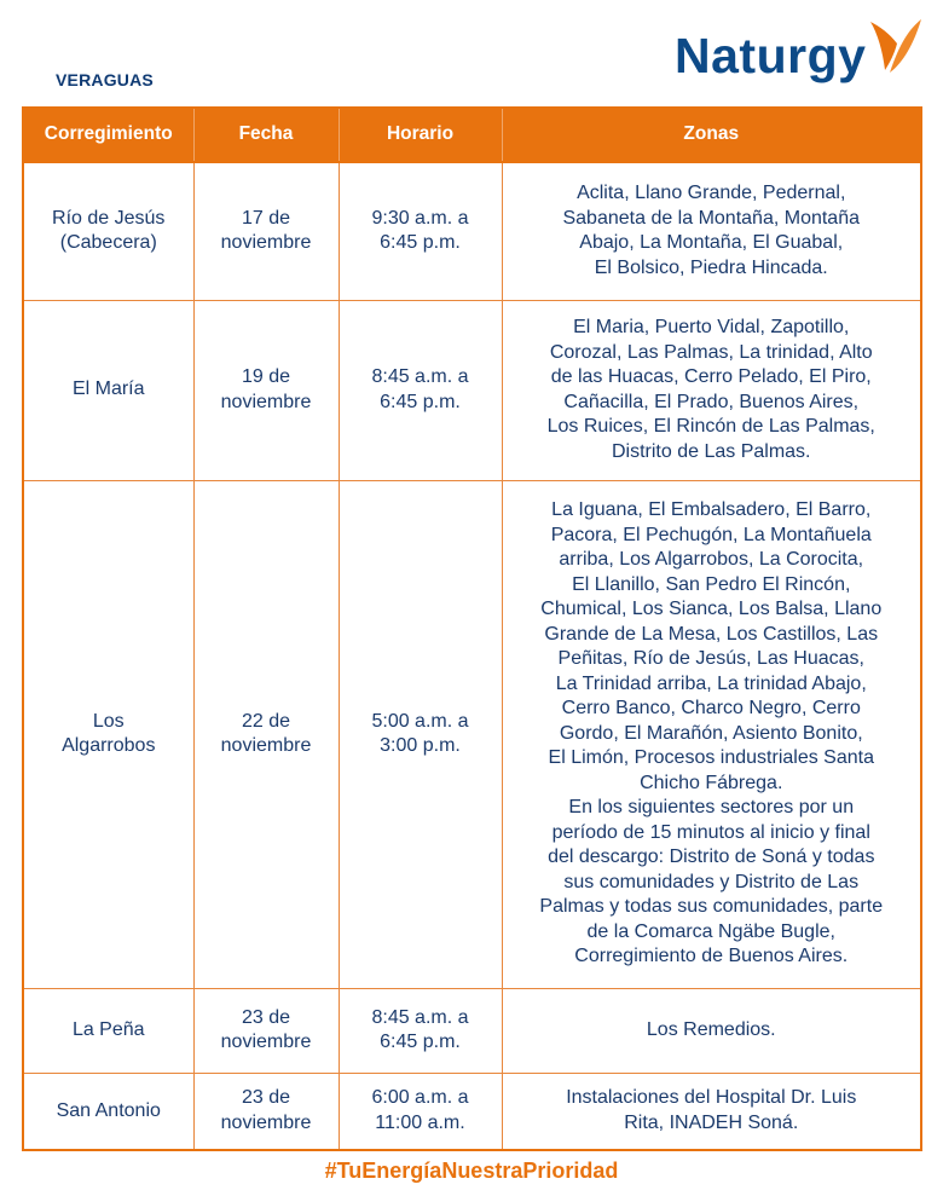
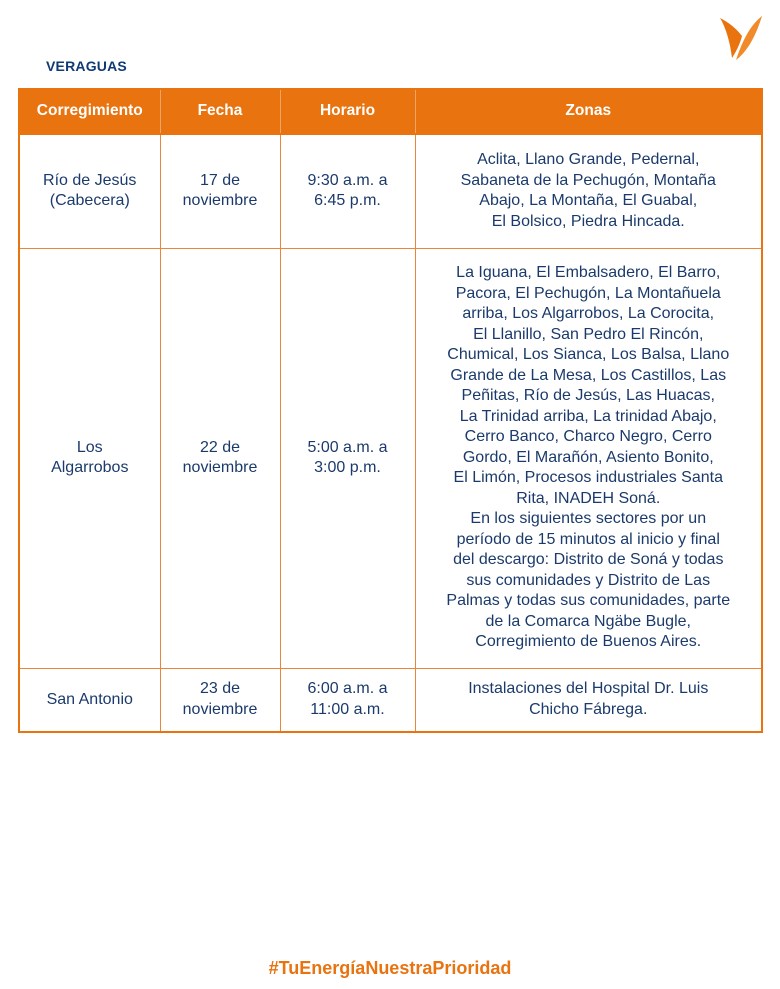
  VERAGUAS
- Naturgy
  Corregimiento	Fecha	Horario	Zonas
- Río de Jesús (Cabecera)	17 de noviembre	9:30 a.m. a 6:45 p.m.	Aclita, Llano Grande, Pedernal, Sabaneta de la Montaña, Montaña Abajo, La Montaña, El Guabal, El Bolsico, Piedra Hincada.
+ Río de Jesús (Cabecera)	17 de noviembre	9:30 a.m. a 6:45 p.m.	Aclita, Llano Grande, Pedernal, Sabaneta de la Pechugón, Montaña Abajo, La Montaña, El Guabal, El Bolsico, Piedra Hincada.
- El María	19 de noviembre	8:45 a.m. a 6:45 p.m.	El Maria, Puerto Vidal, Zapotillo, Corozal, Las Palmas, La trinidad, Alto de las Huacas, Cerro Pelado, El Piro, Cañacilla, El Prado, Buenos Aires, Los Ruices, El Rincón de Las Palmas, Distrito de Las Palmas.
- Los Algarrobos	22 de noviembre	5:00 a.m. a 3:00 p.m.	La Iguana, El Embalsadero, El Barro, Pacora, El Pechugón, La Montañuela arriba, Los Algarrobos, La Corocita, El Llanillo, San Pedro El Rincón, Chumical, Los Sianca, Los Balsa, Llano Grande de La Mesa, Los Castillos, Las Peñitas, Río de Jesús, Las Huacas, La Trinidad arriba, La trinidad Abajo, Cerro Banco, Charco Negro, Cerro Gordo, El Marañón, Asiento Bonito, El Limón, Procesos industriales Santa Chicho Fábrega. En los siguientes sectores por un período de 15 minutos al inicio y final del descargo: Distrito de Soná y todas sus comunidades y Distrito de Las Palmas y todas sus comunidades, parte de la Comarca Ngäbe Bugle, Corregimiento de Buenos Aires.
+ Los Algarrobos	22 de noviembre	5:00 a.m. a 3:00 p.m.	La Iguana, El Embalsadero, El Barro, Pacora, El Pechugón, La Montañuela arriba, Los Algarrobos, La Corocita, El Llanillo, San Pedro El Rincón, Chumical, Los Sianca, Los Balsa, Llano Grande de La Mesa, Los Castillos, Las Peñitas, Río de Jesús, Las Huacas, La Trinidad arriba, La trinidad Abajo, Cerro Banco, Charco Negro, Cerro Gordo, El Marañón, Asiento Bonito, El Limón, Procesos industriales Santa Rita, INADEH Soná. En los siguientes sectores por un período de 15 minutos al inicio y final del descargo: Distrito de Soná y todas sus comunidades y Distrito de Las Palmas y todas sus comunidades, parte de la Comarca Ngäbe Bugle, Corregimiento de Buenos Aires.
- La Peña	23 de noviembre	8:45 a.m. a 6:45 p.m.	Los Remedios.
- San Antonio	23 de noviembre	6:00 a.m. a 11:00 a.m.	Instalaciones del Hospital Dr. Luis Rita, INADEH Soná.
+ San Antonio	23 de noviembre	6:00 a.m. a 11:00 a.m.	Instalaciones del Hospital Dr. Luis Chicho Fábrega.
  #TuEnergíaNuestraPrioridad
